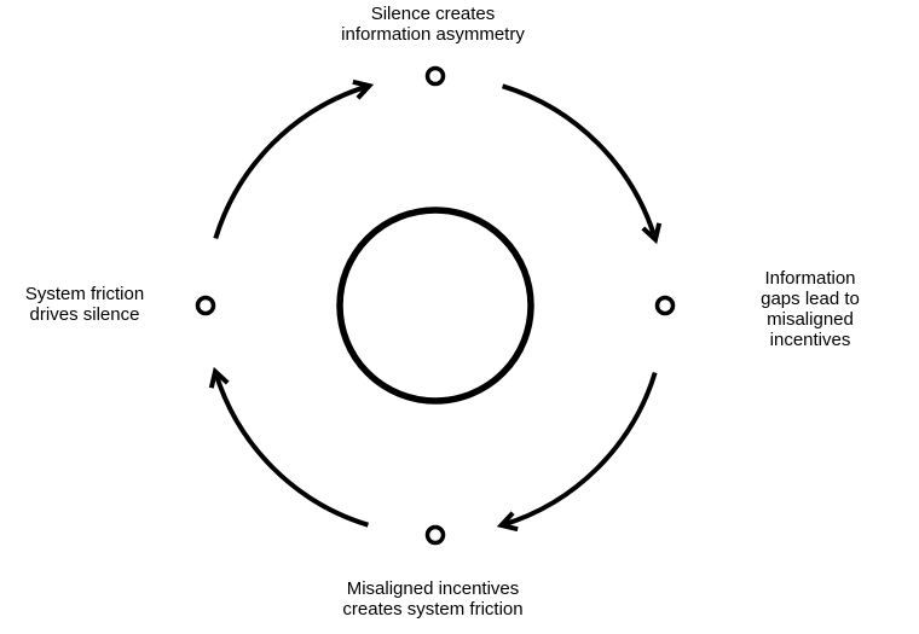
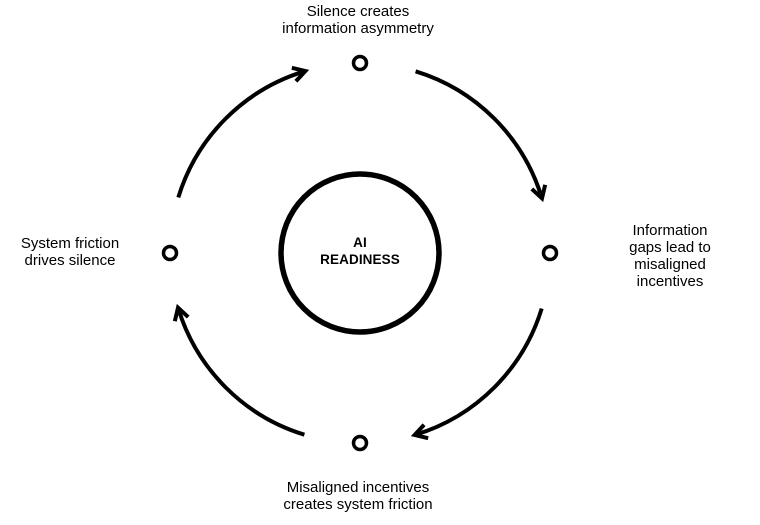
  Silence creates
  information asymmetry
  Information gaps lead to
  misaligned incentives
  Misaligned incentives
  creates system friction
  System friction
  drives silence
+ AI
+ READINESS
